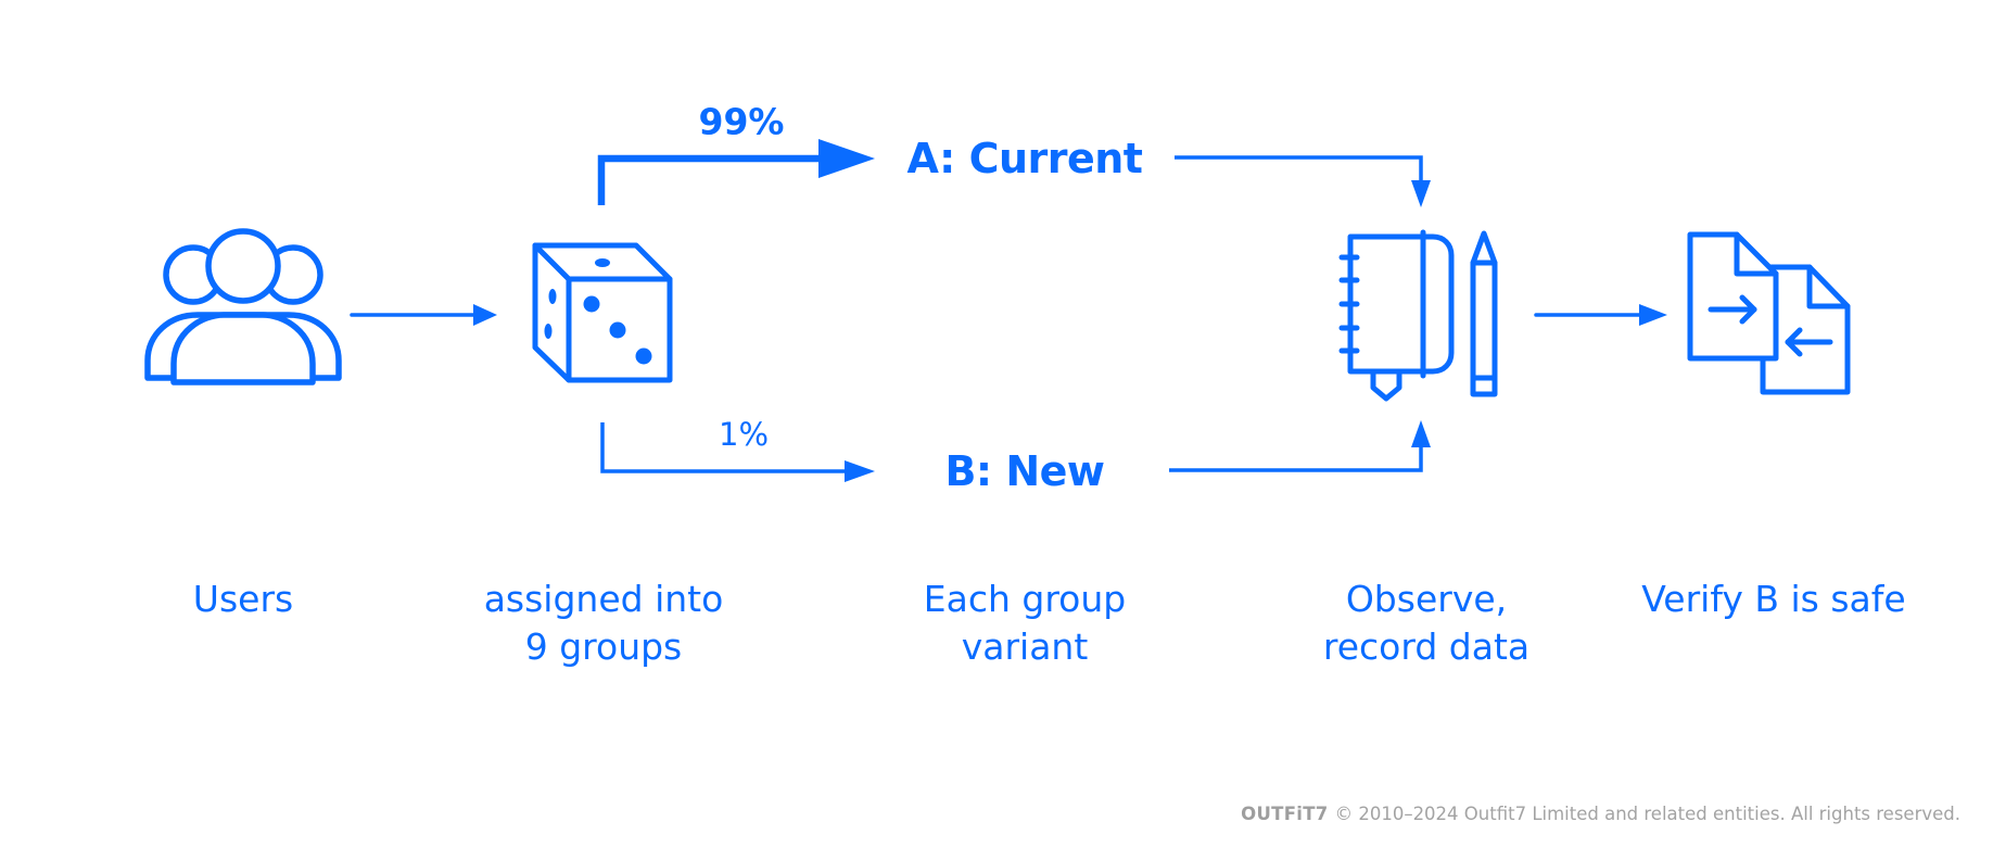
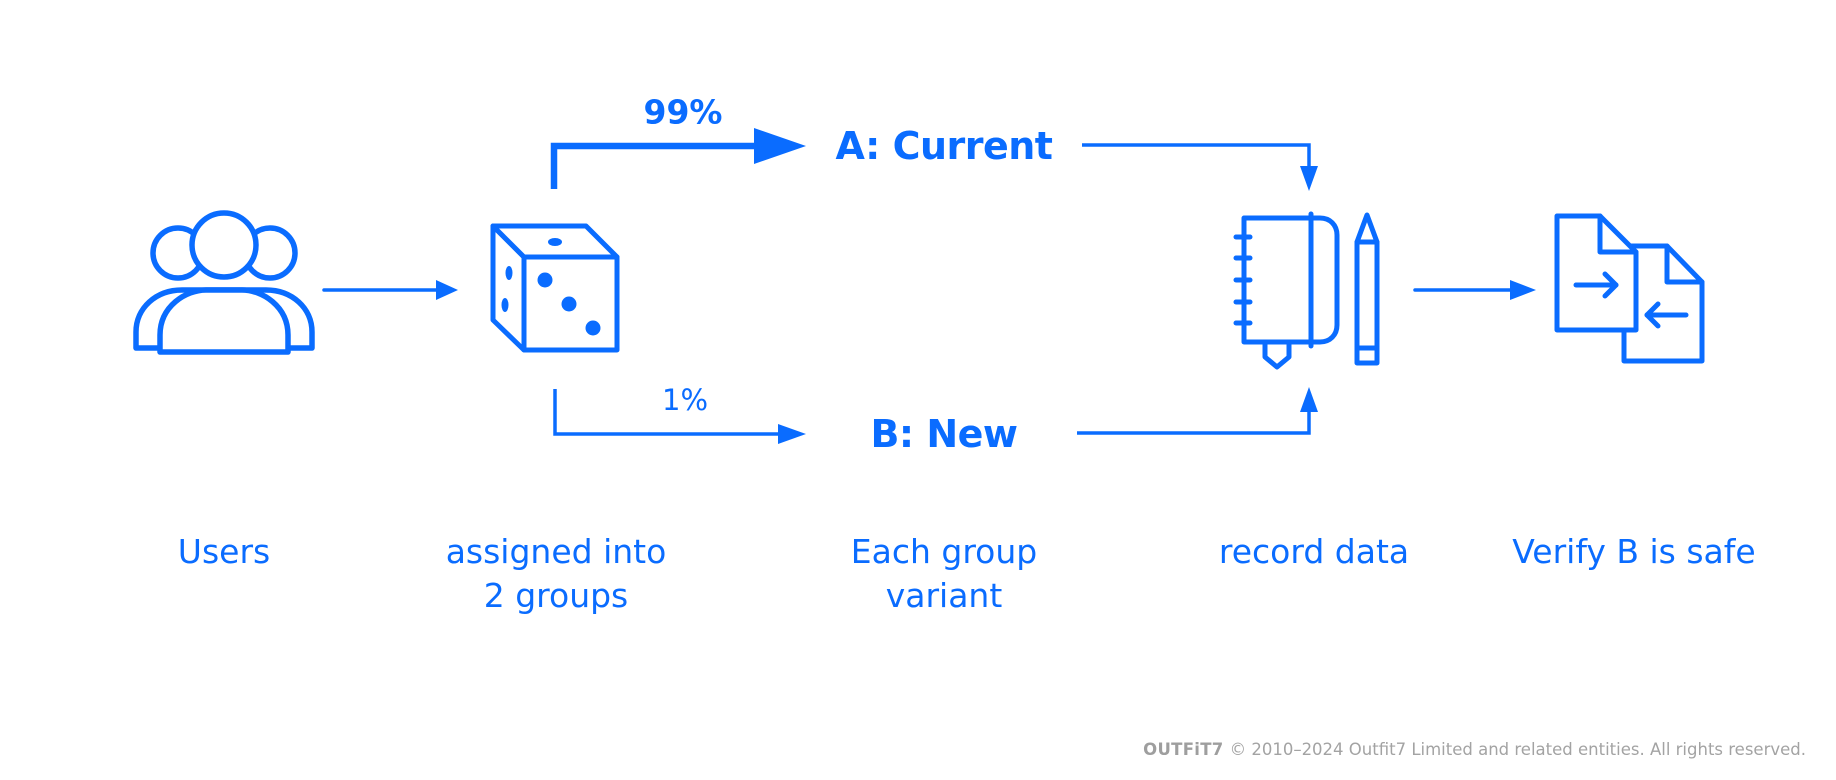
  99%
  1%
  A: Current
  B: New
  Users
  assigned into
- 9 groups
+ 2 groups
  Each group
  variant
- Observe,
  record data
  Verify B is safe
  OUTFiT7 © 2010–2024 Outfit7 Limited and related entities. All rights reserved.
